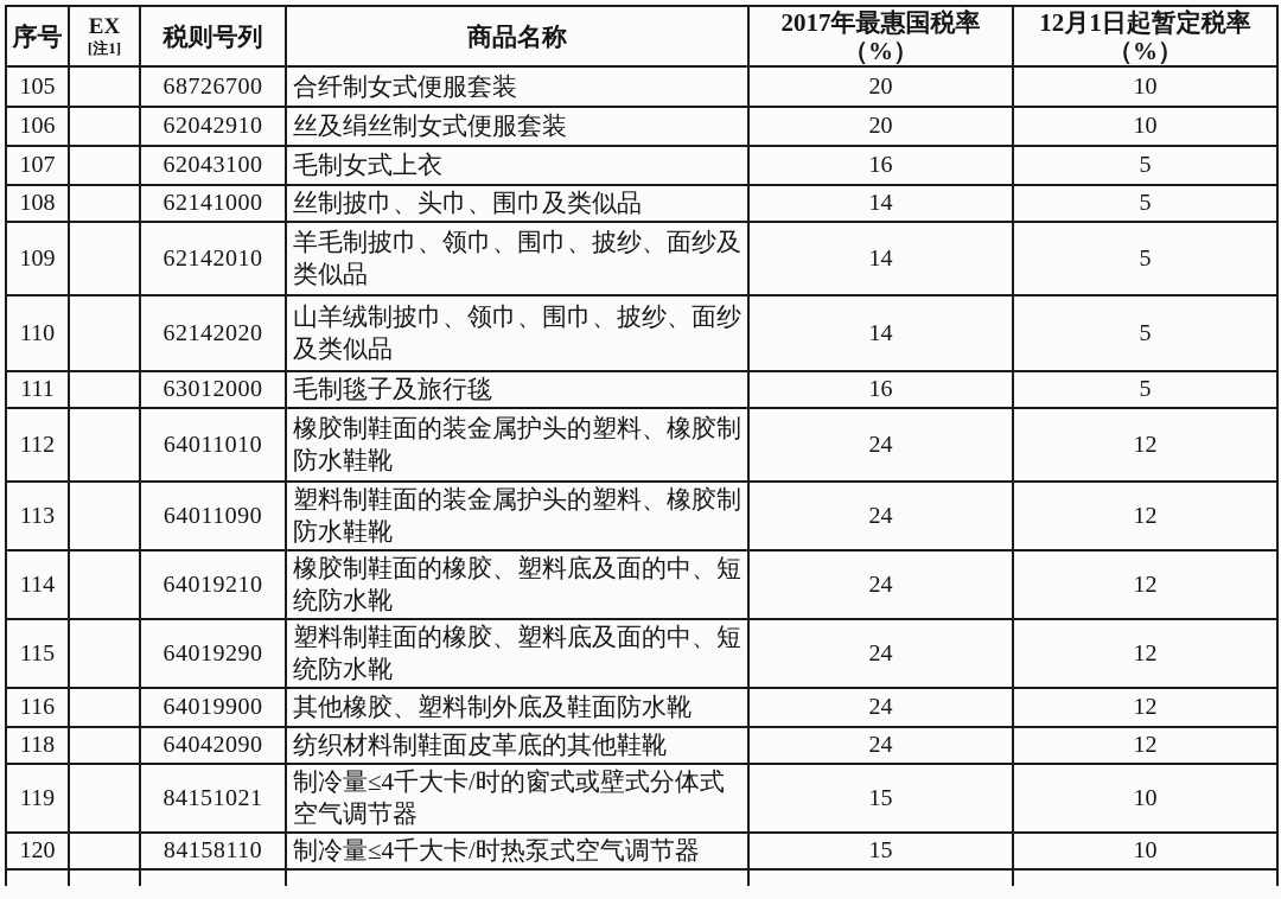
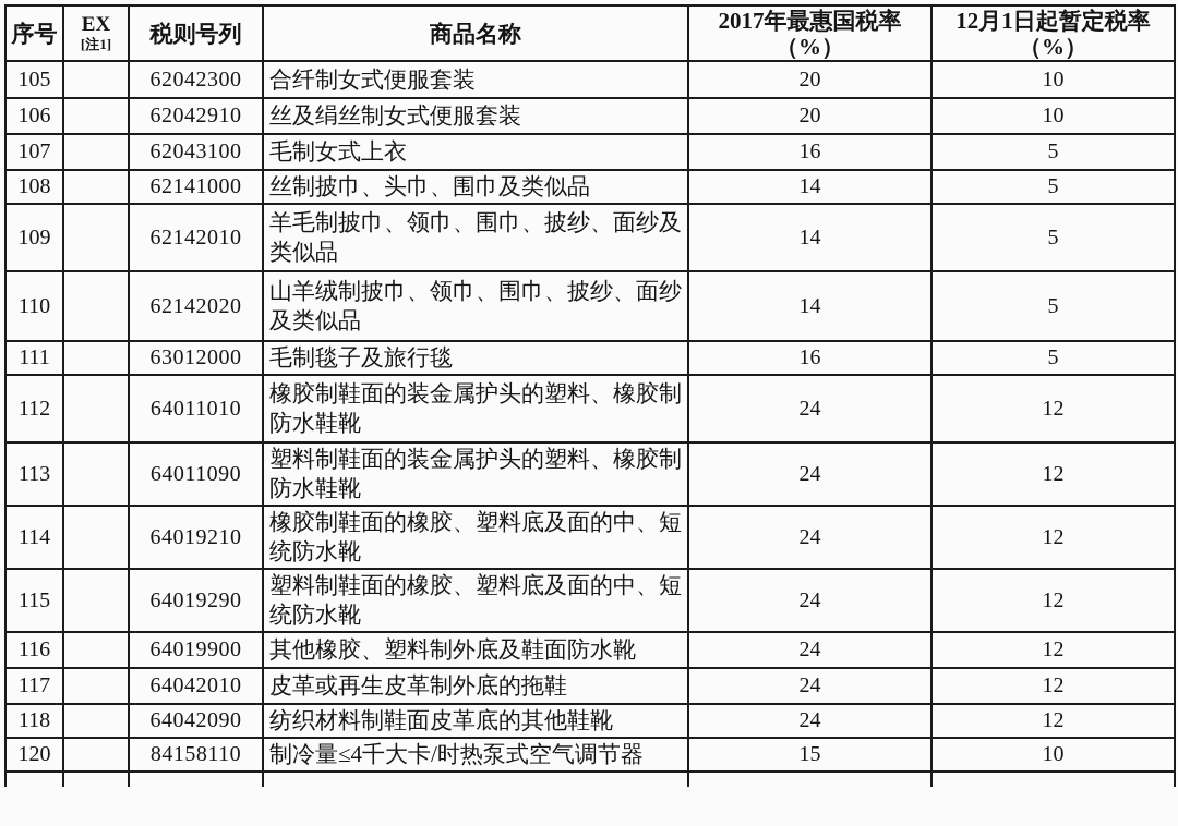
  序号	EX [注1]	税则号列	商品名称	2017年最惠国税率 （%）	12月1日起暂定税率 （%）
- 105		68726700	合纤制女式便服套装	20	10
+ 105		62042300	合纤制女式便服套装	20	10
  106		62042910	丝及绢丝制女式便服套装	20	10
  107		62043100	毛制女式上衣	16	5
  108		62141000	丝制披巾、头巾、围巾及类似品	14	5
  109		62142010	羊毛制披巾、领巾、围巾、披纱、面纱及类似品	14	5
  110		62142020	山羊绒制披巾、领巾、围巾、披纱、面纱及类似品	14	5
  111		63012000	毛制毯子及旅行毯	16	5
  112		64011010	橡胶制鞋面的装金属护头的塑料、橡胶制防水鞋靴	24	12
  113		64011090	塑料制鞋面的装金属护头的塑料、橡胶制防水鞋靴	24	12
  114		64019210	橡胶制鞋面的橡胶、塑料底及面的中、短统防水靴	24	12
  115		64019290	塑料制鞋面的橡胶、塑料底及面的中、短统防水靴	24	12
  116		64019900	其他橡胶、塑料制外底及鞋面防水靴	24	12
+ 117		64042010	皮革或再生皮革制外底的拖鞋	24	12
  118		64042090	纺织材料制鞋面皮革底的其他鞋靴	24	12
- 119		84151021	制冷量≤4千大卡/时的窗式或壁式分体式空气调节器	15	10
  120		84158110	制冷量≤4千大卡/时热泵式空气调节器	15	10
